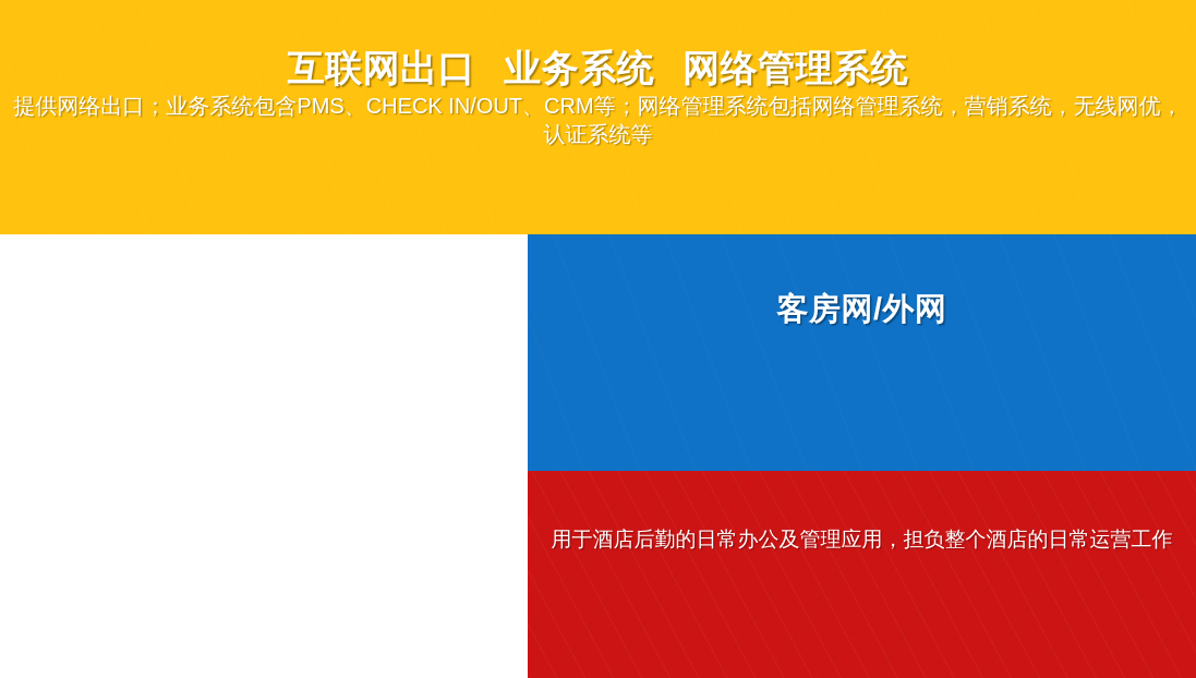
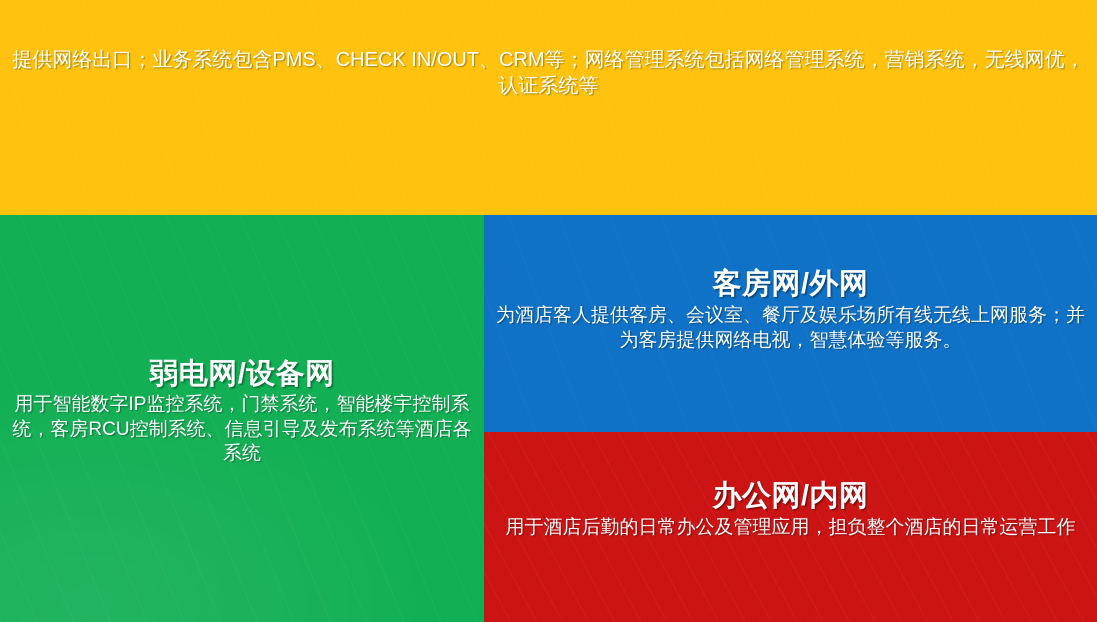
- 互联网出口 业务系统 网络管理系统
  提供网络出口；业务系统包含PMS、CHECK IN/OUT、CRM等；网络管理系统包括网络管理系统，营销系统，无线网优，认证系统等
+ 弱电网/设备网
+ 用于智能数字IP监控系统，门禁系统，智能楼宇控制系统，客房RCU控制系统、信息引导及发布系统等酒店各系统
  客房网/外网
+ 为酒店客人提供客房、会议室、餐厅及娱乐场所有线无线上网服务；并为客房提供网络电视，智慧体验等服务。
+ 办公网/内网
  用于酒店后勤的日常办公及管理应用，担负整个酒店的日常运营工作
